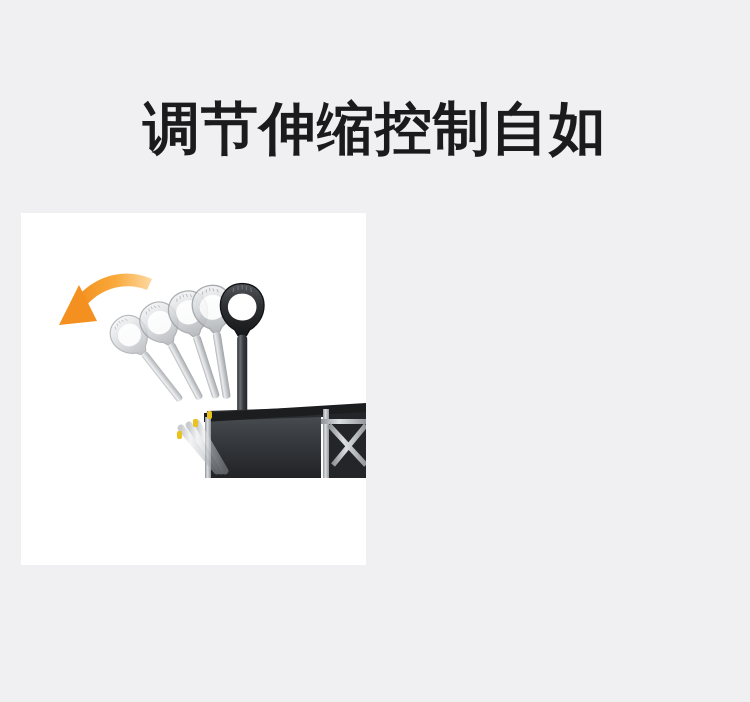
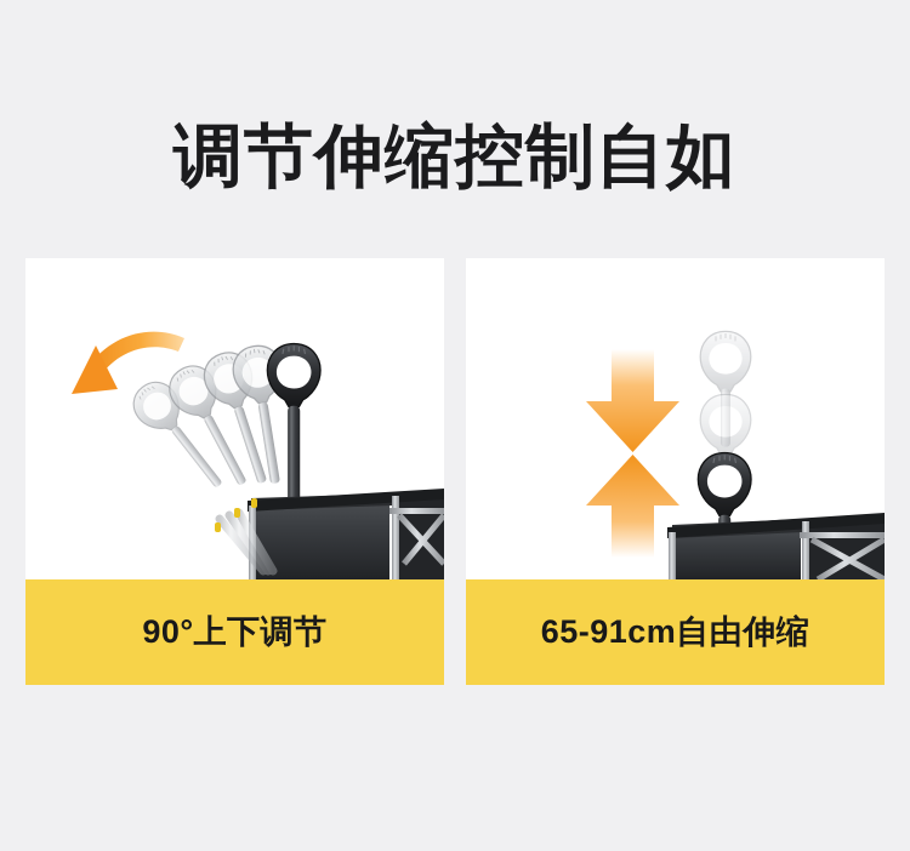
  调节伸缩控制自如
+ 90°上下调节
+ 65-91cm自由伸缩
